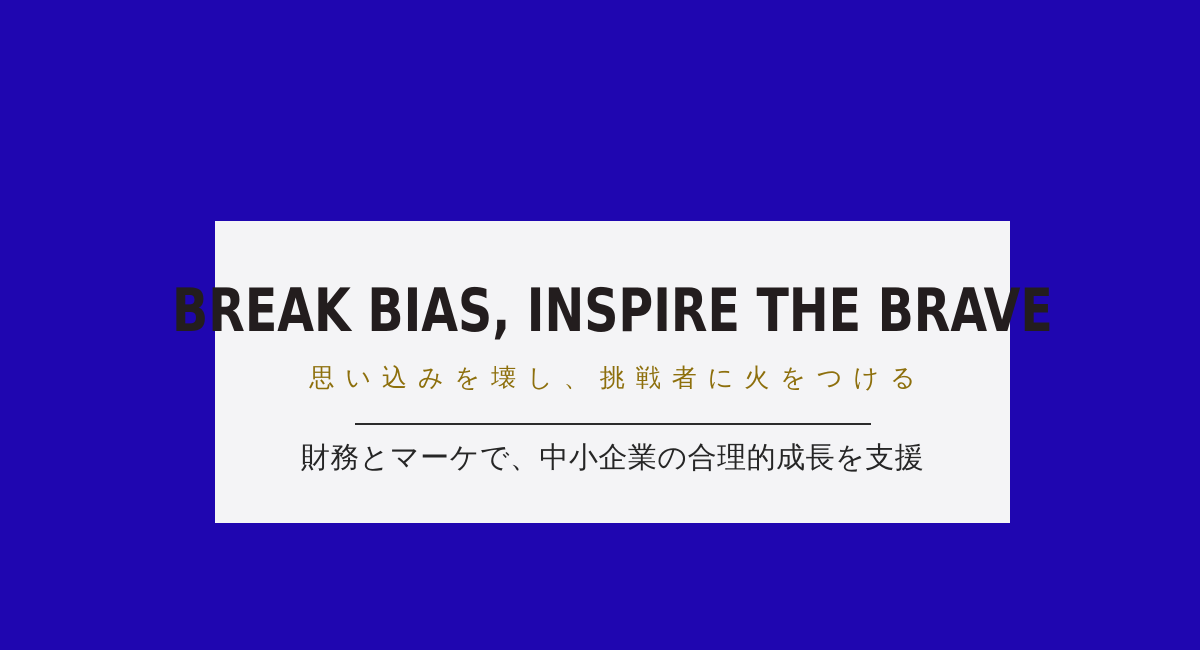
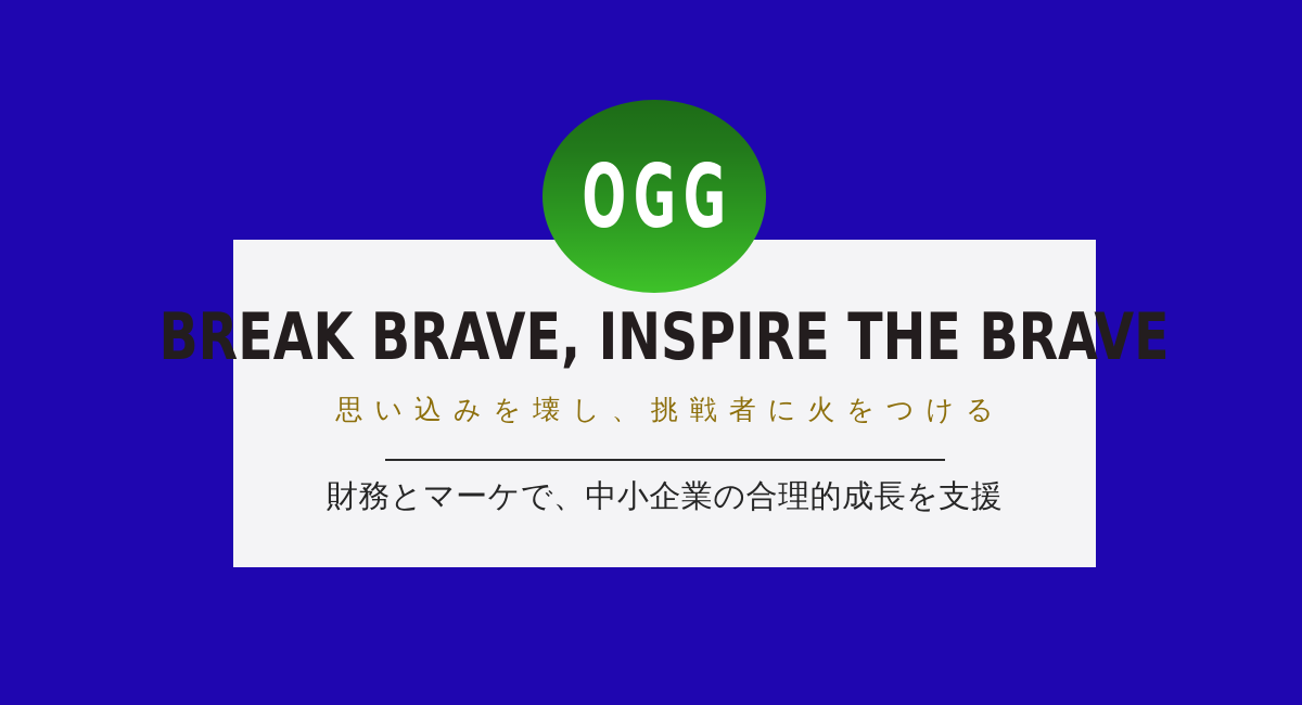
+ OGG
- BREAK BIAS, INSPIRE THE BRAVE
+ BREAK BRAVE, INSPIRE THE BRAVE
  思い込みを壊し、挑戦者に火をつける
  財務とマーケで、中小企業の合理的成長を支援
